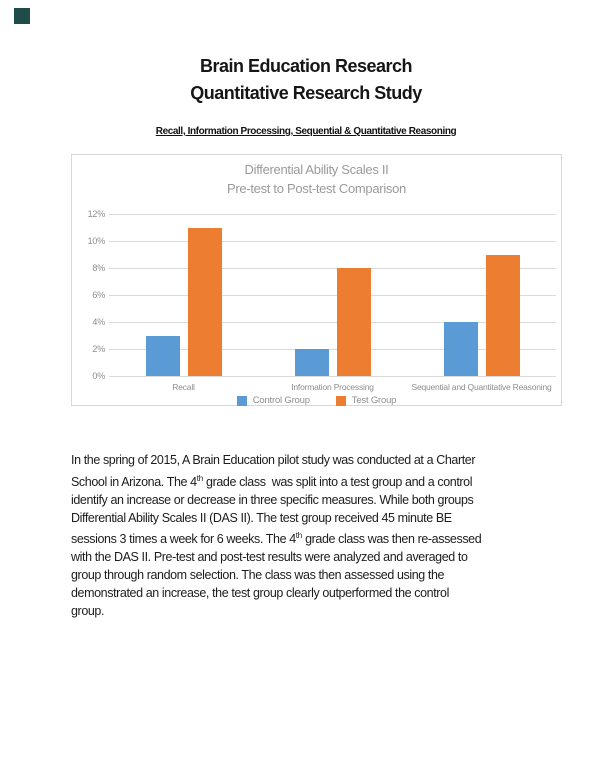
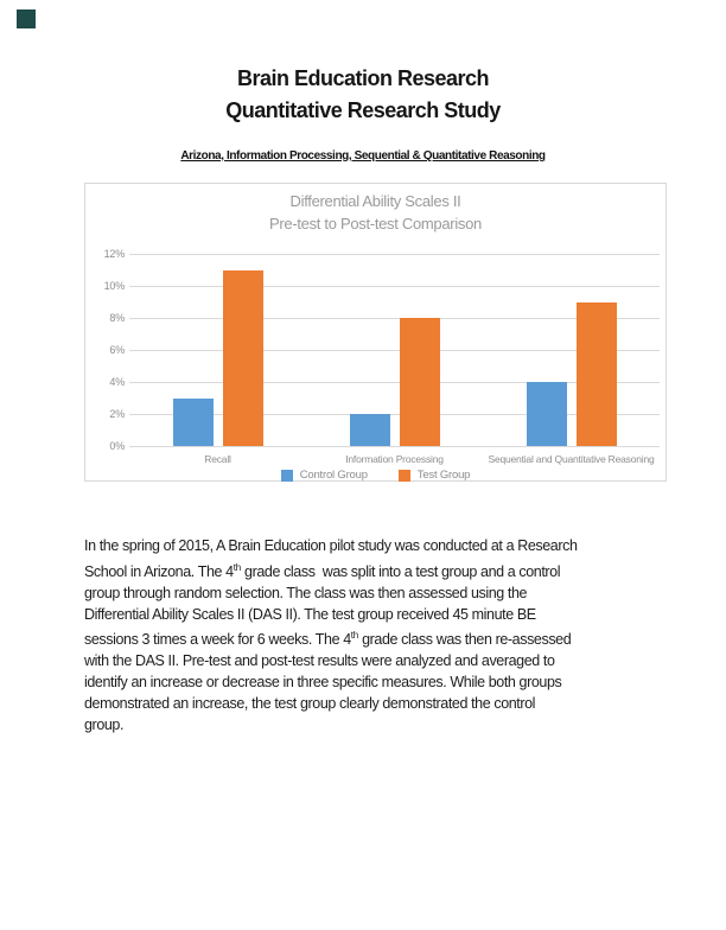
  Brain Education Research
  Quantitative Research Study
- Recall, Information Processing, Sequential & Quantitative Reasoning
+ Arizona, Information Processing, Sequential & Quantitative Reasoning
  Differential Ability Scales II
  Pre-test to Post-test Comparison
  0%
  2%
  4%
  6%
  8%
  10%
  12%
  Recall
  Information Processing
  Sequential and Quantitative Reasoning
  Control Group
  Test Group
- In the spring of 2015, A Brain Education pilot study was conducted at a Charter
+ In the spring of 2015, A Brain Education pilot study was conducted at a Research
  School in Arizona. The 4th grade class was split into a test group and a control
- identify an increase or decrease in three specific measures. While both groups
+ group through random selection. The class was then assessed using the
  Differential Ability Scales II (DAS II). The test group received 45 minute BE
  sessions 3 times a week for 6 weeks. The 4th grade class was then re-assessed
  with the DAS II. Pre-test and post-test results were analyzed and averaged to
- group through random selection. The class was then assessed using the
+ identify an increase or decrease in three specific measures. While both groups
- demonstrated an increase, the test group clearly outperformed the control
+ demonstrated an increase, the test group clearly demonstrated the control
  group.
